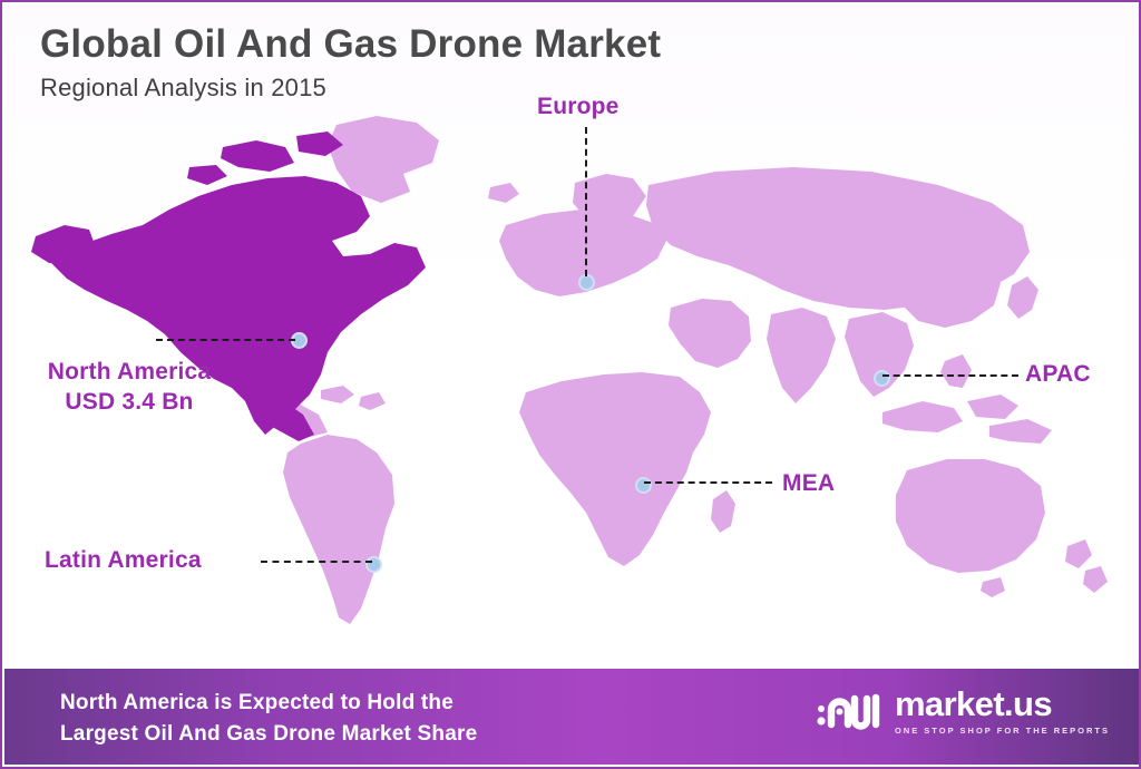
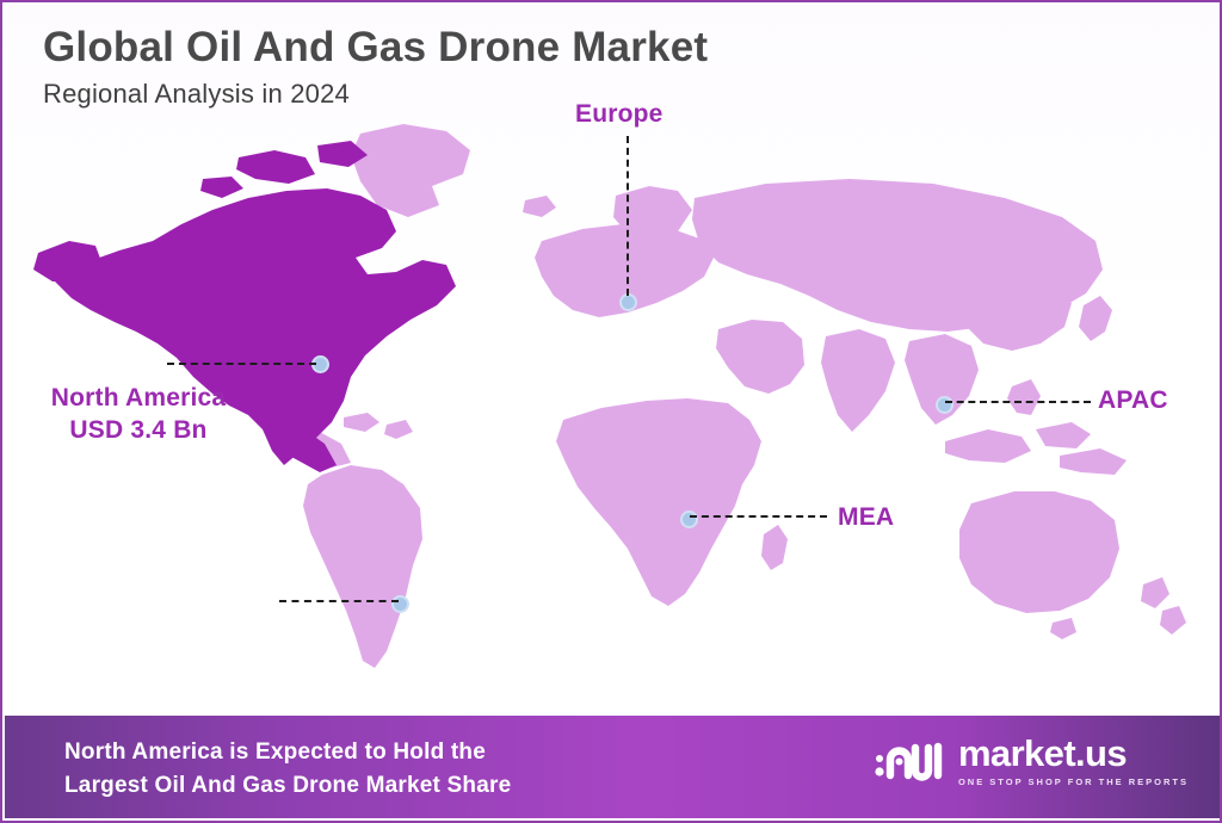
  Global Oil And Gas Drone Market
- Regional Analysis in 2015
+ Regional Analysis in 2024
  North America
  USD 3.4 Bn
  Europe
  APAC
  MEA
- Latin America
  North America is Expected to Hold the
  Largest Oil And Gas Drone Market Share
  market.us
  ONE STOP SHOP FOR THE REPORTS
